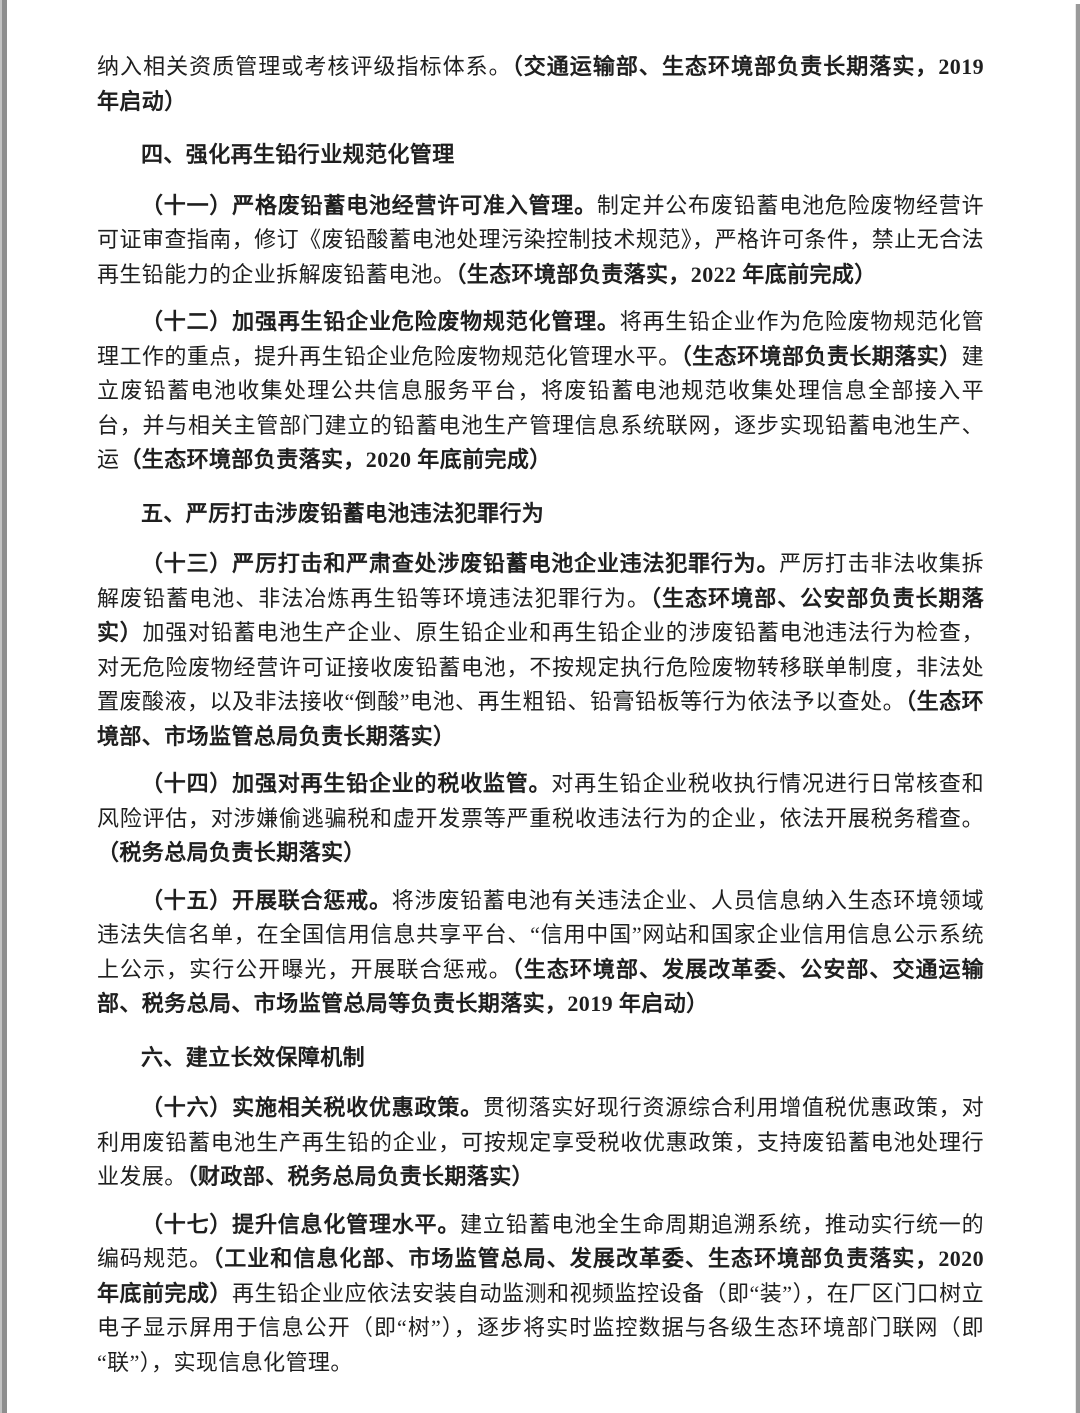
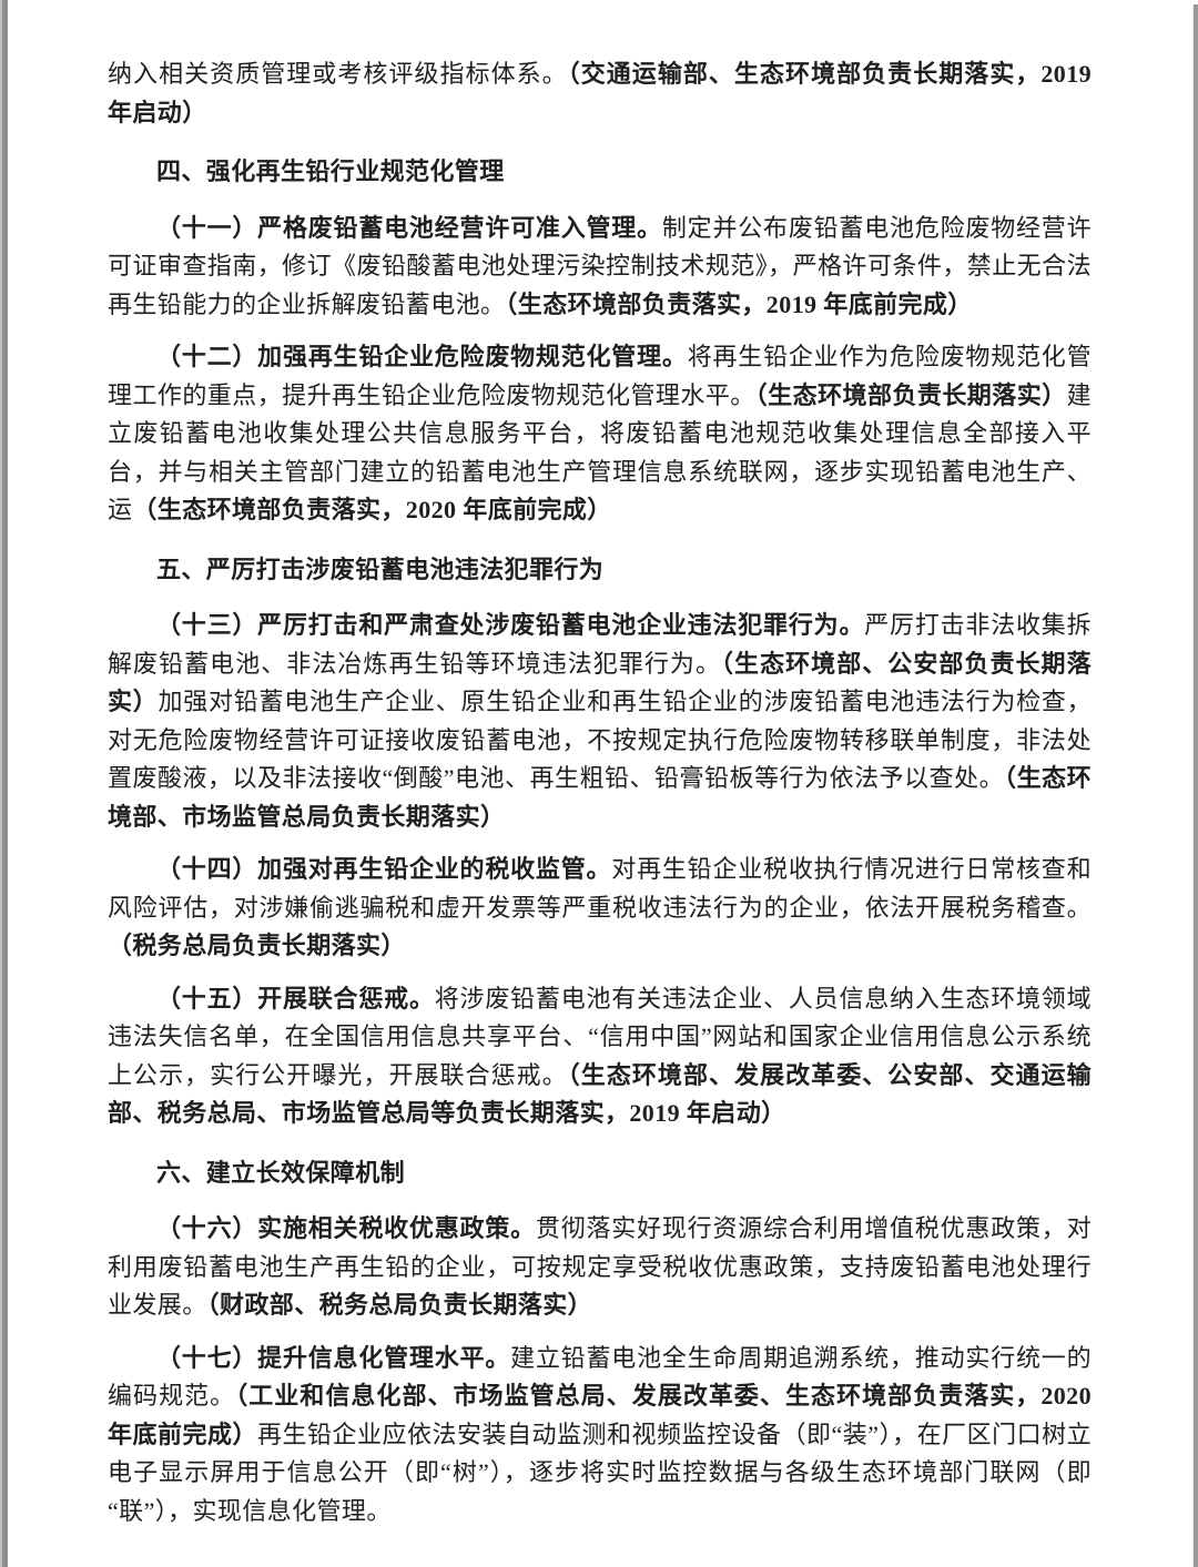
  纳入相关资质管理或考核评级指标体系。（交通运输部、生态环境部负责长期落实，2019 年启动）
  四、强化再生铅行业规范化管理
- （十一）严格废铅蓄电池经营许可准入管理。制定并公布废铅蓄电池危险废物经营许可证审查指南，修订《废铅酸蓄电池处理污染控制技术规范》，严格许可条件，禁止无合法再生铅能力的企业拆解废铅蓄电池。（生态环境部负责落实，2022 年底前完成）
+ （十一）严格废铅蓄电池经营许可准入管理。制定并公布废铅蓄电池危险废物经营许可证审查指南，修订《废铅酸蓄电池处理污染控制技术规范》，严格许可条件，禁止无合法再生铅能力的企业拆解废铅蓄电池。（生态环境部负责落实，2019 年底前完成）
  （十二）加强再生铅企业危险废物规范化管理。将再生铅企业作为危险废物规范化管理工作的重点，提升再生铅企业危险废物规范化管理水平。（生态环境部负责长期落实）建立废铅蓄电池收集处理公共信息服务平台，将废铅蓄电池规范收集处理信息全部接入平台，并与相关主管部门建立的铅蓄电池生产管理信息系统联网，逐步实现铅蓄电池生产、运（生态环境部负责落实，2020 年底前完成）
  五、严厉打击涉废铅蓄电池违法犯罪行为
  （十三）严厉打击和严肃查处涉废铅蓄电池企业违法犯罪行为。严厉打击非法收集拆解废铅蓄电池、非法冶炼再生铅等环境违法犯罪行为。（生态环境部、公安部负责长期落实）加强对铅蓄电池生产企业、原生铅企业和再生铅企业的涉废铅蓄电池违法行为检查，对无危险废物经营许可证接收废铅蓄电池，不按规定执行危险废物转移联单制度，非法处置废酸液，以及非法接收“倒酸”电池、再生粗铅、铅膏铅板等行为依法予以查处。（生态环境部、市场监管总局负责长期落实）
  （十四）加强对再生铅企业的税收监管。对再生铅企业税收执行情况进行日常核查和风险评估，对涉嫌偷逃骗税和虚开发票等严重税收违法行为的企业，依法开展税务稽查。（税务总局负责长期落实）
  （十五）开展联合惩戒。将涉废铅蓄电池有关违法企业、人员信息纳入生态环境领域违法失信名单，在全国信用信息共享平台、“信用中国”网站和国家企业信用信息公示系统上公示，实行公开曝光，开展联合惩戒。（生态环境部、发展改革委、公安部、交通运输部、税务总局、市场监管总局等负责长期落实，2019 年启动）
  六、建立长效保障机制
  （十六）实施相关税收优惠政策。贯彻落实好现行资源综合利用增值税优惠政策，对利用废铅蓄电池生产再生铅的企业，可按规定享受税收优惠政策，支持废铅蓄电池处理行业发展。（财政部、税务总局负责长期落实）
  （十七）提升信息化管理水平。建立铅蓄电池全生命周期追溯系统，推动实行统一的编码规范。（工业和信息化部、市场监管总局、发展改革委、生态环境部负责落实，2020 年底前完成）再生铅企业应依法安装自动监测和视频监控设备（即“装”），在厂区门口树立电子显示屏用于信息公开（即“树”），逐步将实时监控数据与各级生态环境部门联网（即“联”），实现信息化管理。
